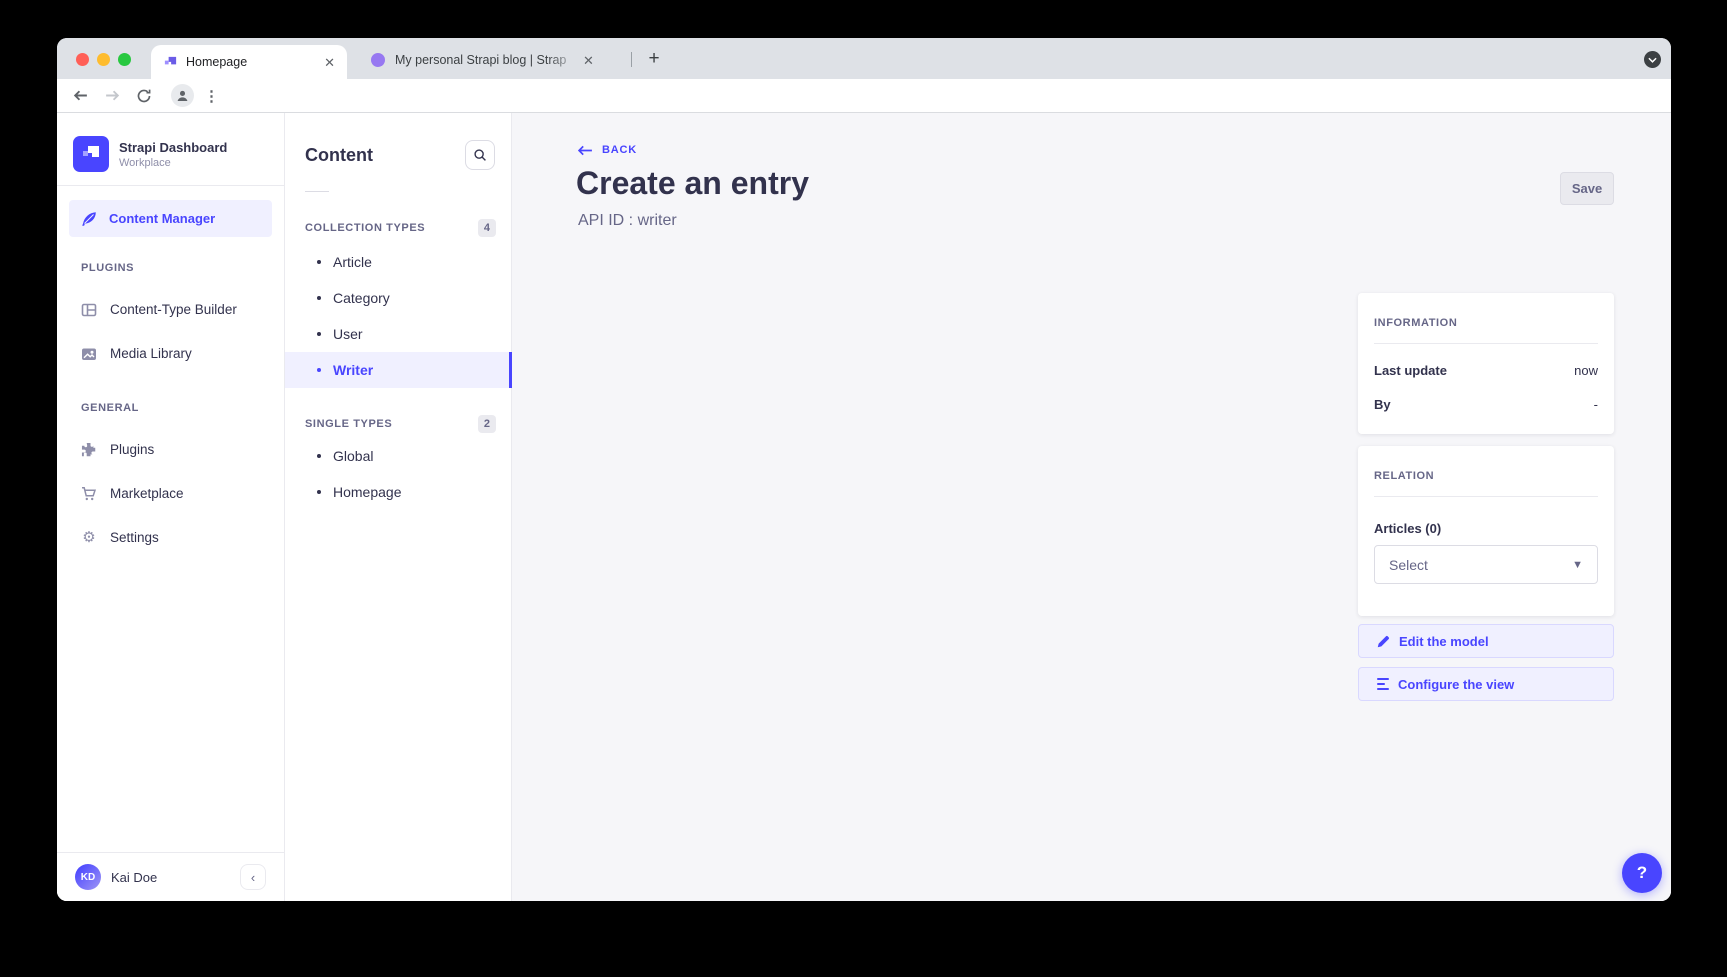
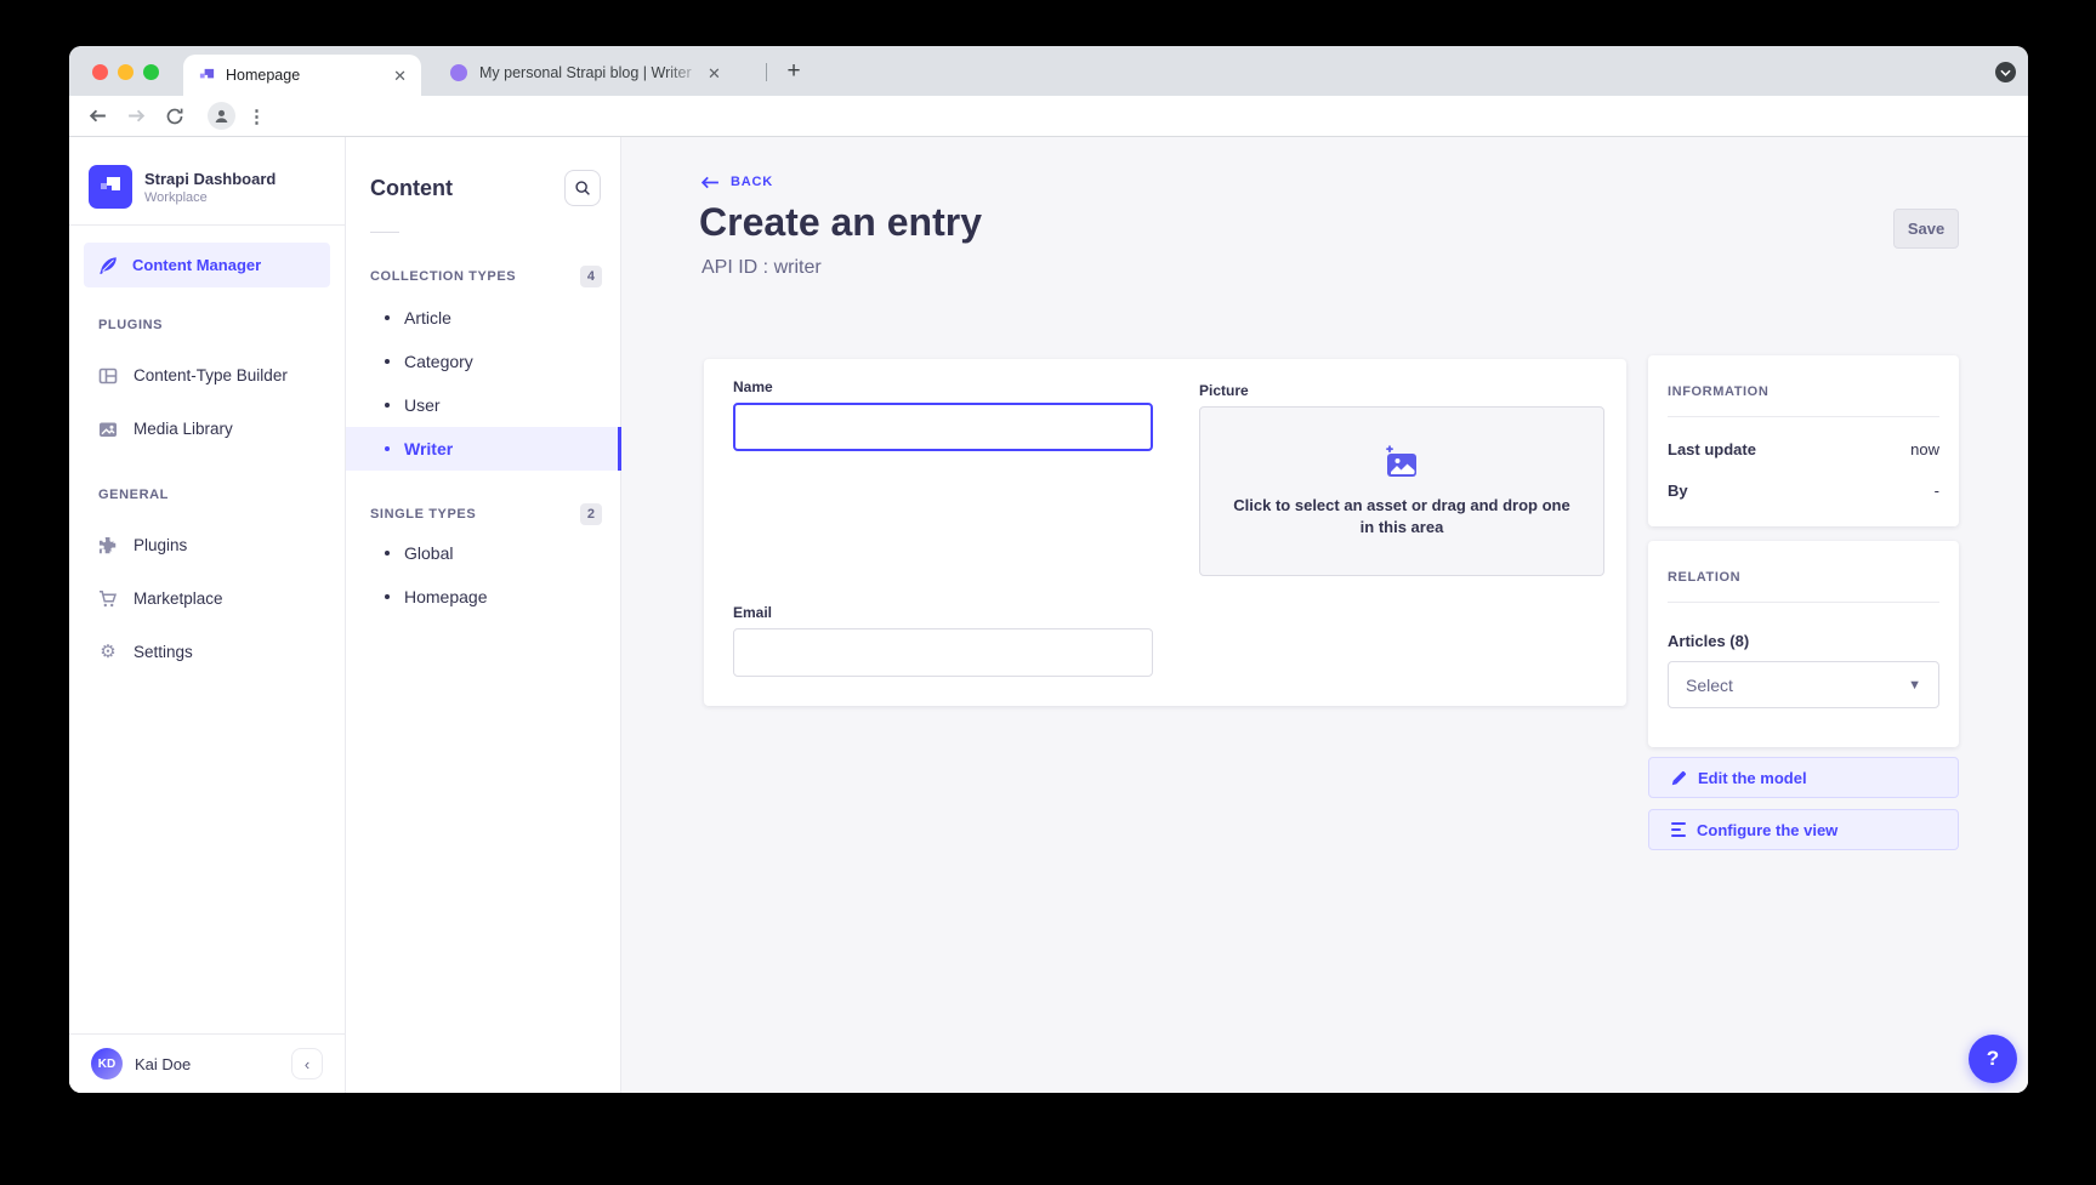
  Homepage
  ✕
- My personal Strapi blog | Strap
+ My personal Strapi blog | Writer
  ✕
  +
  ⋮
  Strapi Dashboard
  Workplace
  Content Manager
  PLUGINS
  Content-Type Builder
  Media Library
  GENERAL
  Plugins
  Marketplace
  ⚙
  Settings
  KD
  Kai Doe
  ‹
  Content
  COLLECTION TYPES
  4
  Article
  Category
  User
  Writer
  SINGLE TYPES
  2
  Global
  Homepage
  BACK
  Create an entry
  API ID : writer
  Save
+ Name
+ Picture
+ Click to select an asset or drag and drop one in this area
+ Email
  INFORMATION
  Last update
  now
  By
  -
  RELATION
- Articles (0)
+ Articles (8)
  Select
  ▼
  Edit the model
  Configure the view
  ?
